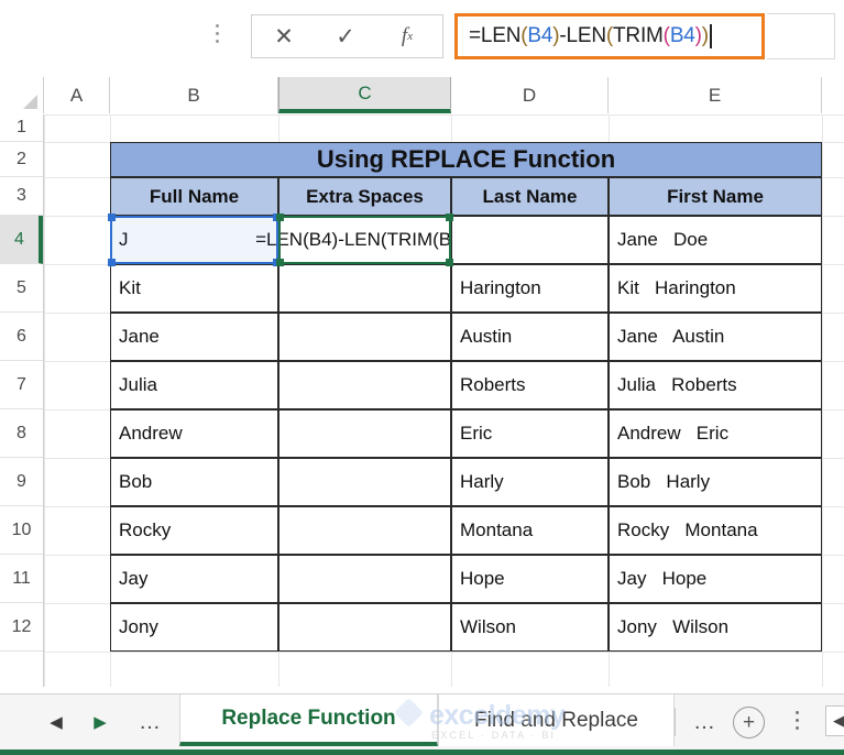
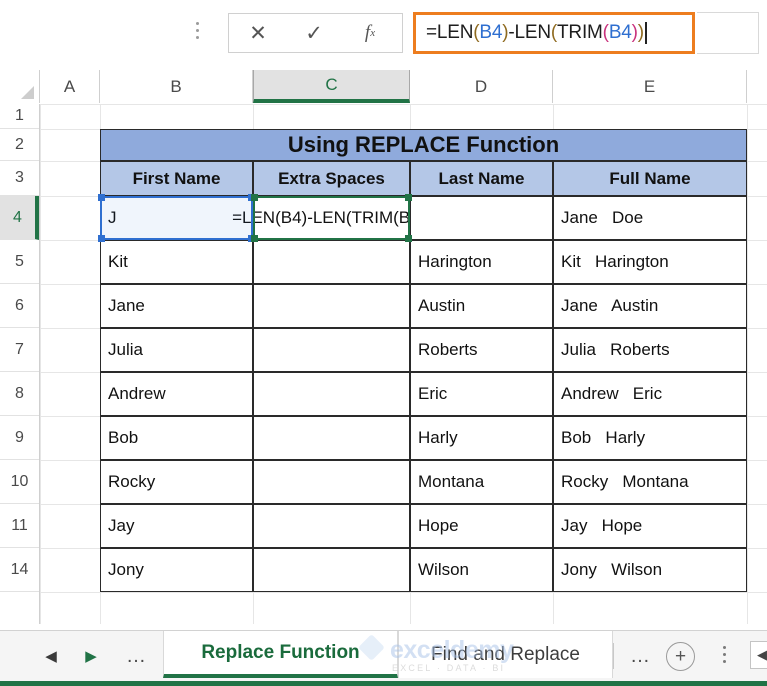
  ✕
  ✓
  f
  x
  =LEN(B4)-LEN(TRIM(B4))
  A
  B
  C
  D
  E
  1
  2
  3
  4
  5
  6
  7
  8
  9
  10
  11
- 12
+ 14
  Using REPLACE Function
- Full Name
+ First Name
  Extra Spaces
  Last Name
- First Name
+ Full Name
  J
  =LEN(B4)-LEN(TRIM(B
  Jane Doe
  Kit
  Harington
  Kit Harington
  Jane
  Austin
  Jane Austin
  Julia
  Roberts
  Julia Roberts
  Andrew
  Eric
  Andrew Eric
  Bob
  Harly
  Bob Harly
  Rocky
  Montana
  Rocky Montana
  Jay
  Hope
  Jay Hope
  Jony
  Wilson
  Jony Wilson
  ◀
  ▶
  …
  Replace Function
  Find and Replace
  …
  +
  ◀
  exceldemy
  EXCEL · DATA · BI
